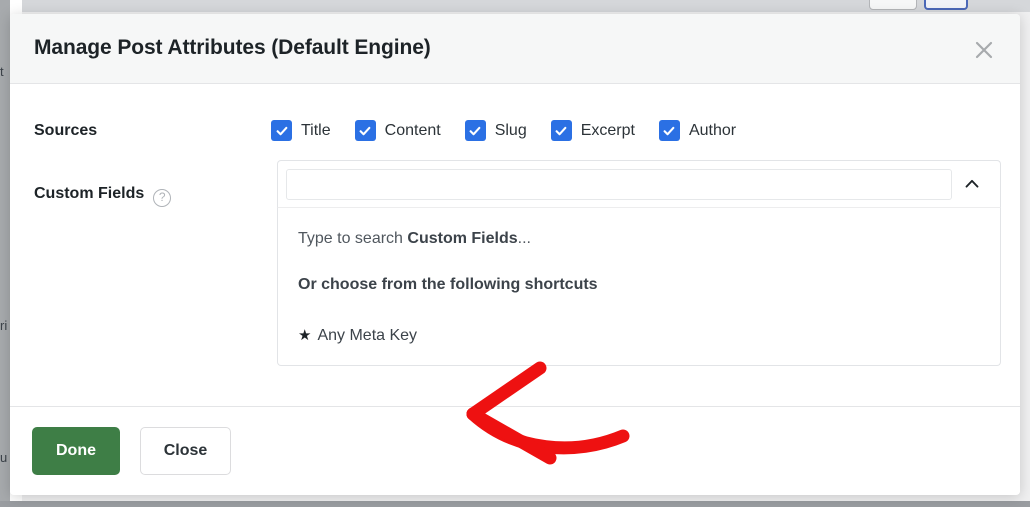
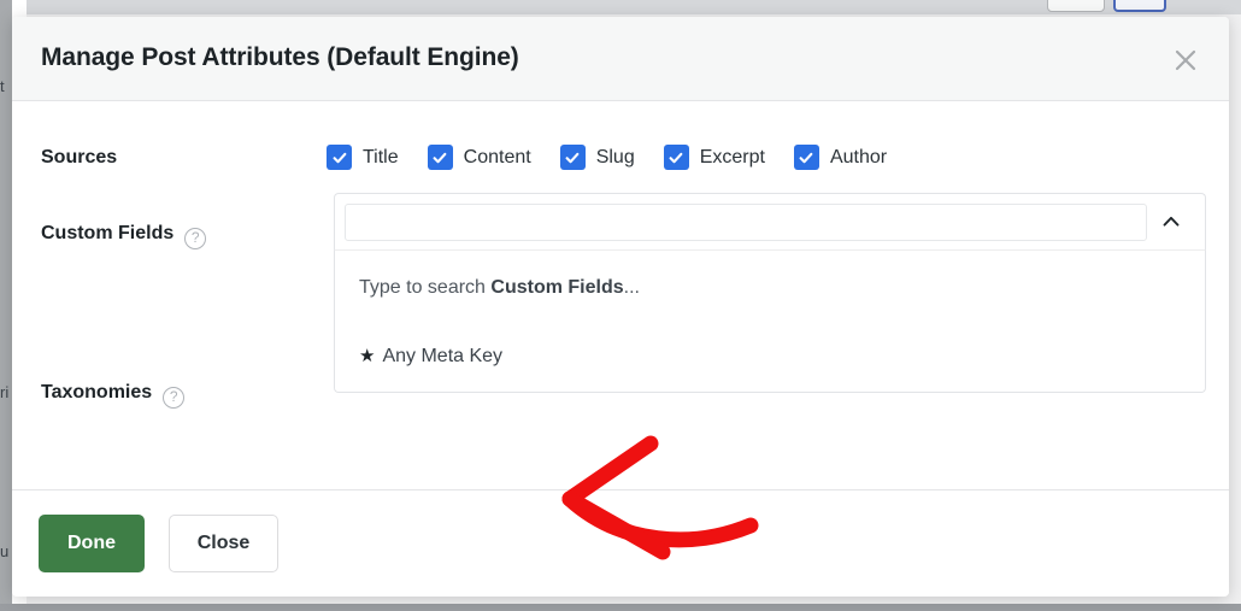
  t
  ri
  u
  Manage Post Attributes (Default Engine)
  Sources
  Custom Fields ?
+ Taxonomies ?
  Title
  Content
  Slug
  Excerpt
  Author
  Type to search Custom Fields...
- Or choose from the following shortcuts
  ★
  Any Meta Key
  Done
  Close
